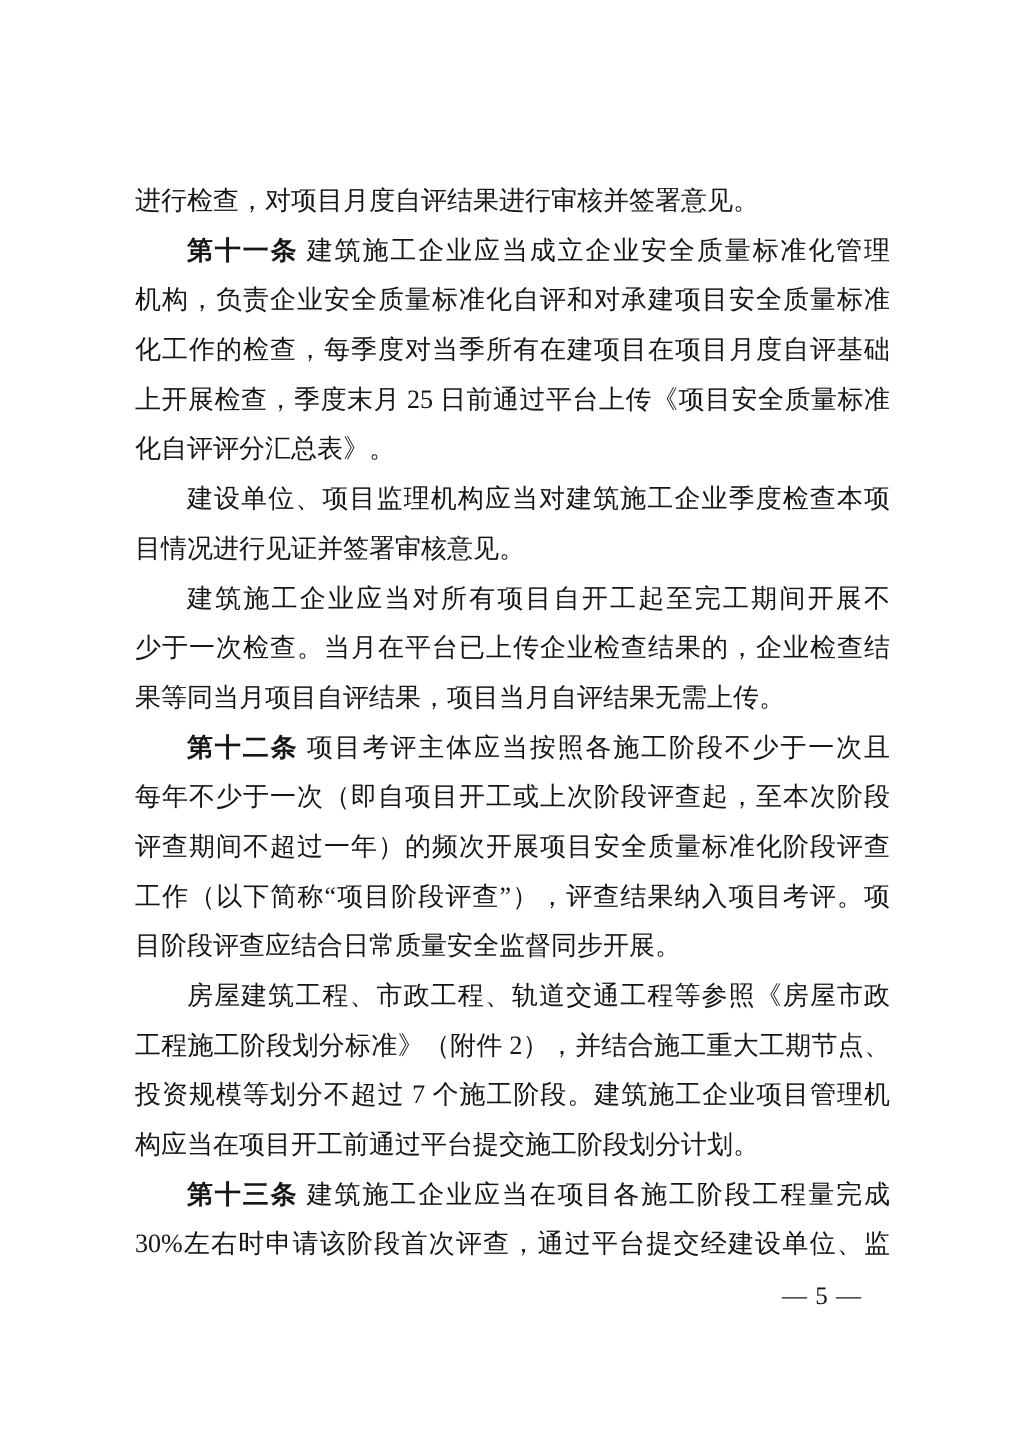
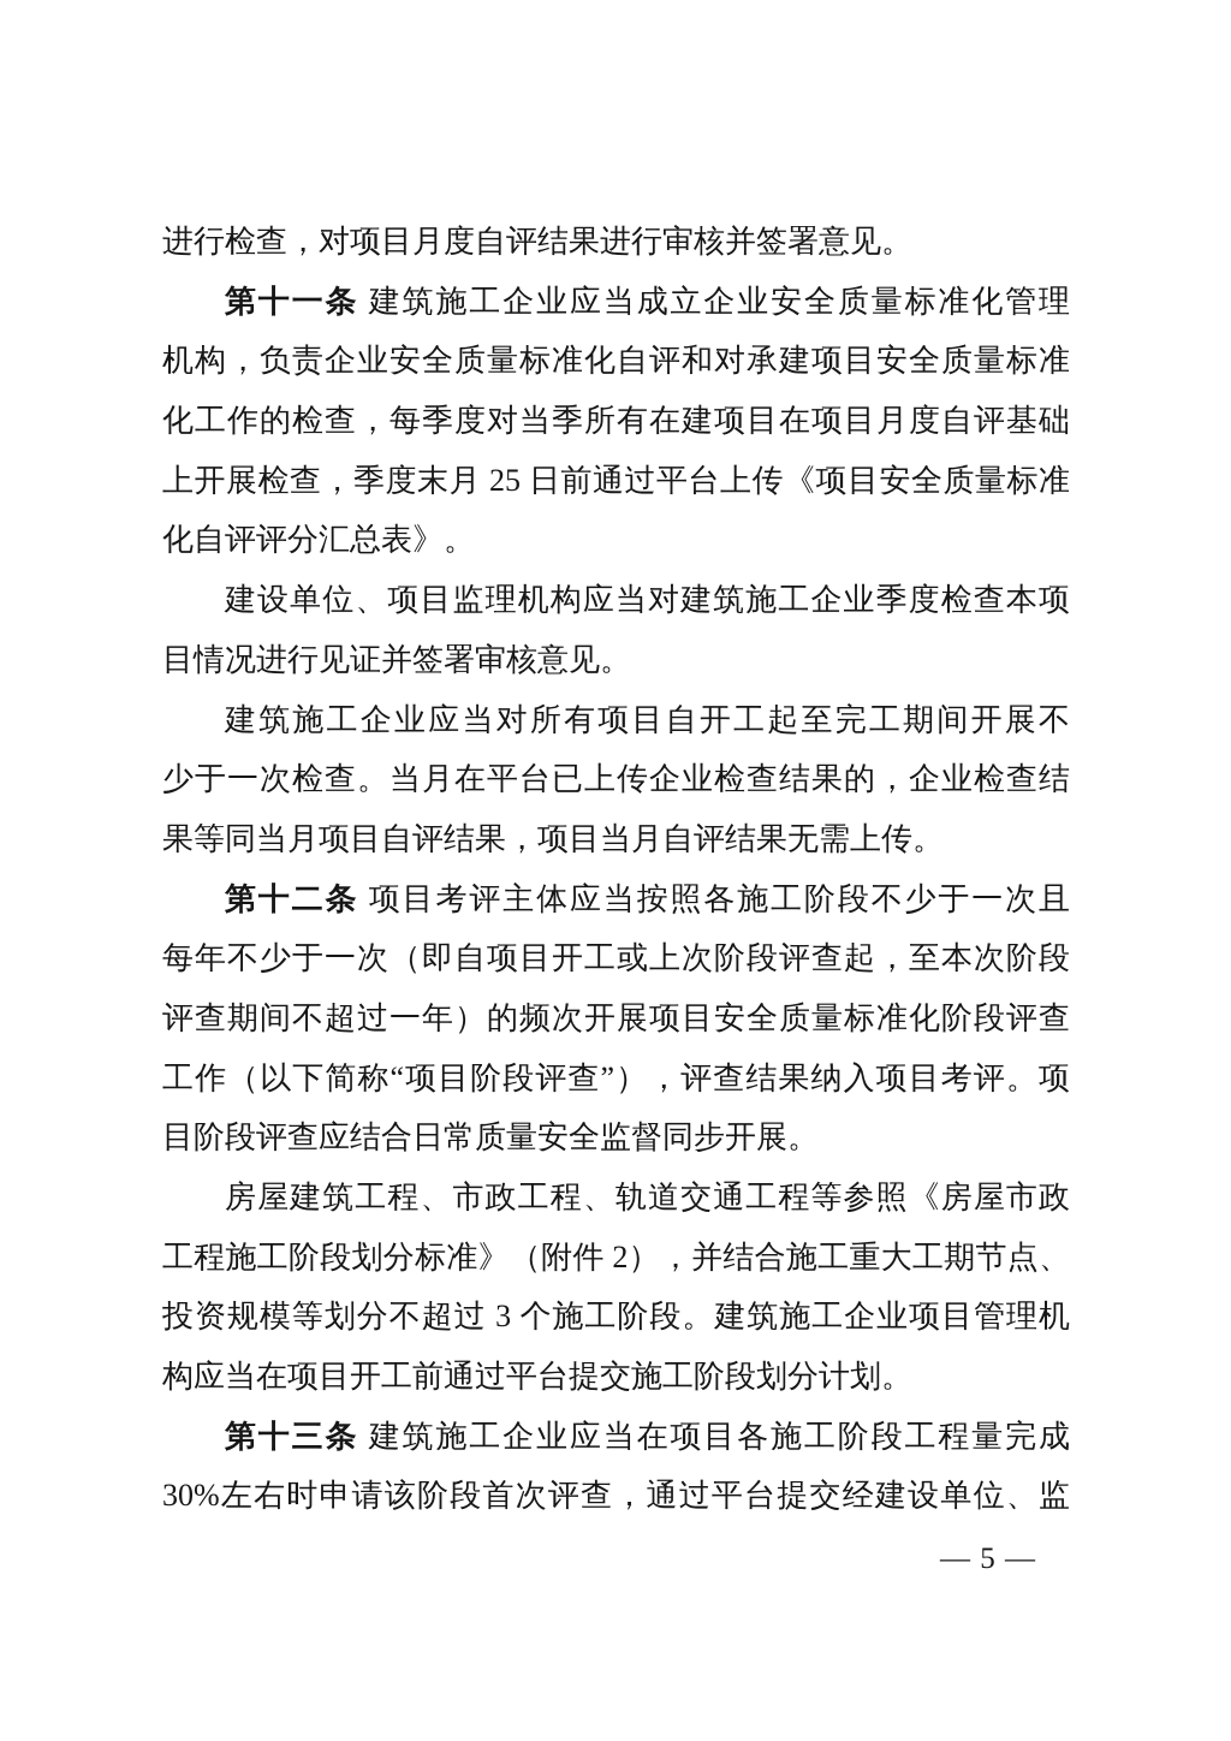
  进行检查，对项目月度自评结果进行审核并签署意见。
  第十一条 建筑施工企业应当成立企业安全质量标准化管理
  机构，负责企业安全质量标准化自评和对承建项目安全质量标准
  化工作的检查，每季度对当季所有在建项目在项目月度自评基础
  上开展检查，季度末月 25 日前通过平台上传《项目安全质量标准
  化自评评分汇总表》。
  建设单位、项目监理机构应当对建筑施工企业季度检查本项
  目情况进行见证并签署审核意见。
  建筑施工企业应当对所有项目自开工起至完工期间开展不
  少于一次检查。当月在平台已上传企业检查结果的，企业检查结
  果等同当月项目自评结果，项目当月自评结果无需上传。
  第十二条 项目考评主体应当按照各施工阶段不少于一次且
  每年不少于一次（即自项目开工或上次阶段评查起，至本次阶段
  评查期间不超过一年）的频次开展项目安全质量标准化阶段评查
  工作（以下简称“项目阶段评查”），评查结果纳入项目考评。项
  目阶段评查应结合日常质量安全监督同步开展。
  房屋建筑工程、市政工程、轨道交通工程等参照《房屋市政
  工程施工阶段划分标准》（附件 2），并结合施工重大工期节点、
- 投资规模等划分不超过 7 个施工阶段。建筑施工企业项目管理机
+ 投资规模等划分不超过 3 个施工阶段。建筑施工企业项目管理机
  构应当在项目开工前通过平台提交施工阶段划分计划。
  第十三条 建筑施工企业应当在项目各施工阶段工程量完成
  30%左右时申请该阶段首次评查，通过平台提交经建设单位、监
  — 5 —
